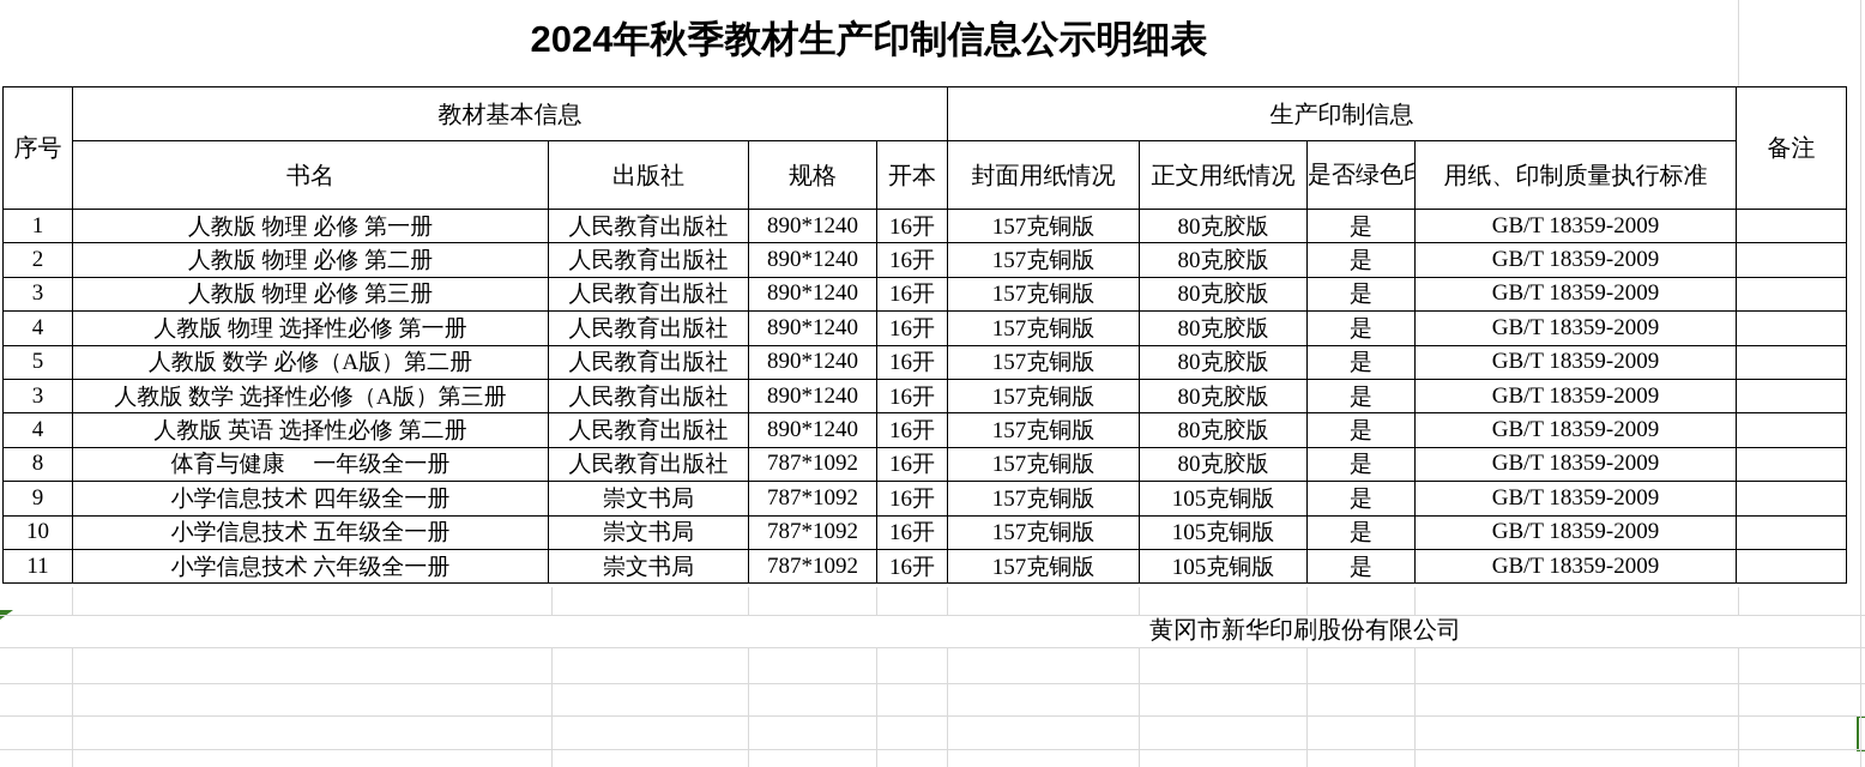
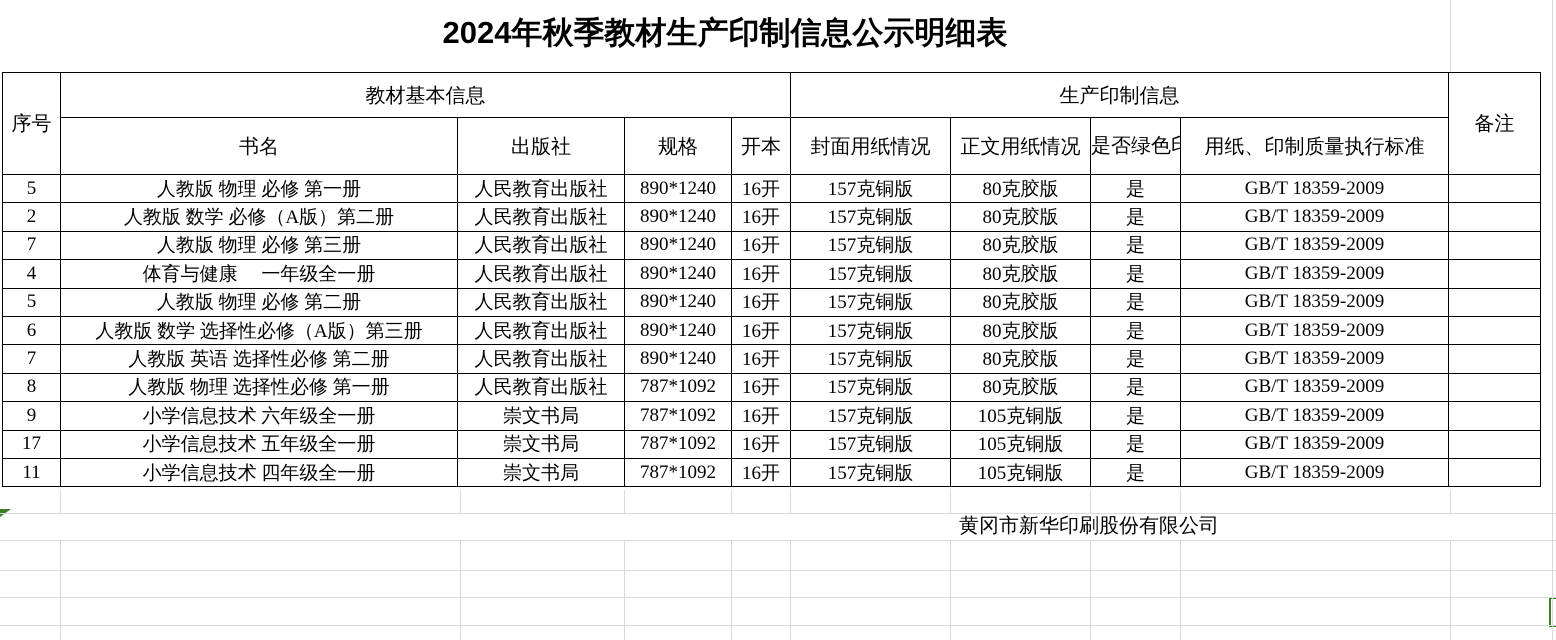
  2024年秋季教材生产印制信息公示明细表
  序号	教材基本信息	生产印制信息	备注
  书名	出版社	规格	开本	封面用纸情况	正文用纸情况	是否绿色	用纸、印制质量执行标准
- 1	人教版 物理 必修 第一册	人民教育出版社	890*1240	16开	157克铜版	80克胶版	是	GB/T 18359-2009
+ 5	人教版 物理 必修 第一册	人民教育出版社	890*1240	16开	157克铜版	80克胶版	是	GB/T 18359-2009
- 2	人教版 物理 必修 第二册	人民教育出版社	890*1240	16开	157克铜版	80克胶版	是	GB/T 18359-2009
+ 2	人教版 数学 必修（A版）第二册	人民教育出版社	890*1240	16开	157克铜版	80克胶版	是	GB/T 18359-2009
- 3	人教版 物理 必修 第三册	人民教育出版社	890*1240	16开	157克铜版	80克胶版	是	GB/T 18359-2009
+ 7	人教版 物理 必修 第三册	人民教育出版社	890*1240	16开	157克铜版	80克胶版	是	GB/T 18359-2009
- 4	人教版 物理 选择性必修 第一册	人民教育出版社	890*1240	16开	157克铜版	80克胶版	是	GB/T 18359-2009
+ 4	体育与健康 一年级全一册	人民教育出版社	890*1240	16开	157克铜版	80克胶版	是	GB/T 18359-2009
- 5	人教版 数学 必修（A版）第二册	人民教育出版社	890*1240	16开	157克铜版	80克胶版	是	GB/T 18359-2009
+ 5	人教版 物理 必修 第二册	人民教育出版社	890*1240	16开	157克铜版	80克胶版	是	GB/T 18359-2009
- 3	人教版 数学 选择性必修（A版）第三册	人民教育出版社	890*1240	16开	157克铜版	80克胶版	是	GB/T 18359-2009
+ 6	人教版 数学 选择性必修（A版）第三册	人民教育出版社	890*1240	16开	157克铜版	80克胶版	是	GB/T 18359-2009
- 4	人教版 英语 选择性必修 第二册	人民教育出版社	890*1240	16开	157克铜版	80克胶版	是	GB/T 18359-2009
+ 7	人教版 英语 选择性必修 第二册	人民教育出版社	890*1240	16开	157克铜版	80克胶版	是	GB/T 18359-2009
- 8	体育与健康 一年级全一册	人民教育出版社	787*1092	16开	157克铜版	80克胶版	是	GB/T 18359-2009
+ 8	人教版 物理 选择性必修 第一册	人民教育出版社	787*1092	16开	157克铜版	80克胶版	是	GB/T 18359-2009
- 9	小学信息技术 四年级全一册	崇文书局	787*1092	16开	157克铜版	105克铜版	是	GB/T 18359-2009
+ 9	小学信息技术 六年级全一册	崇文书局	787*1092	16开	157克铜版	105克铜版	是	GB/T 18359-2009
- 10	小学信息技术 五年级全一册	崇文书局	787*1092	16开	157克铜版	105克铜版	是	GB/T 18359-2009
+ 17	小学信息技术 五年级全一册	崇文书局	787*1092	16开	157克铜版	105克铜版	是	GB/T 18359-2009
- 11	小学信息技术 六年级全一册	崇文书局	787*1092	16开	157克铜版	105克铜版	是	GB/T 18359-2009
+ 11	小学信息技术 四年级全一册	崇文书局	787*1092	16开	157克铜版	105克铜版	是	GB/T 18359-2009
  黄冈市新华印刷股份有限公司
